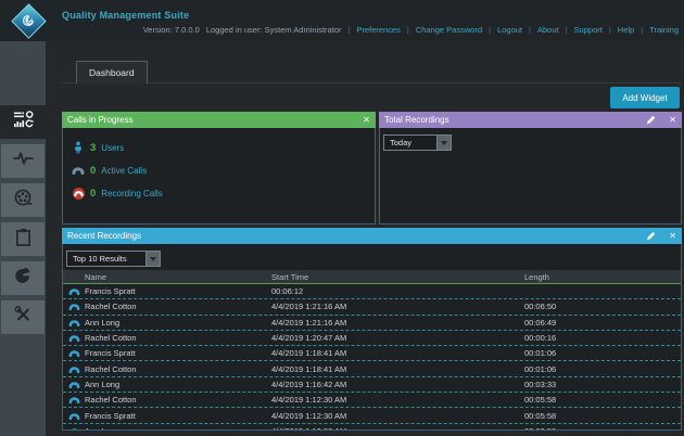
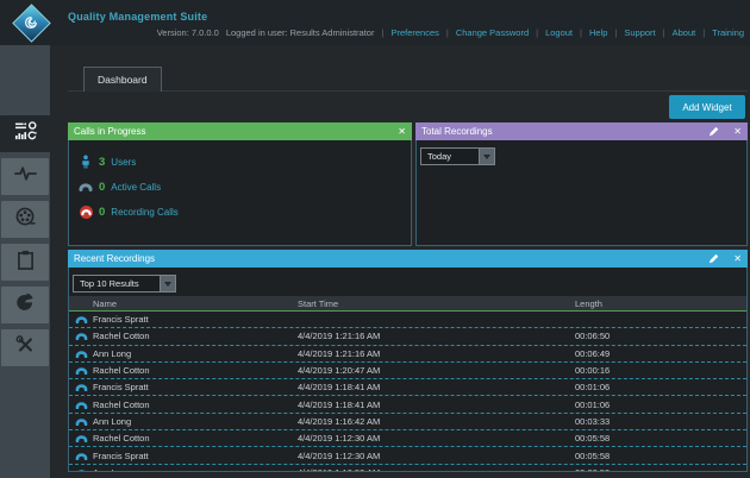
  Quality Management Suite
  Version: 7.0.0.0
- Logged in user: System Administrator
+ Logged in user: Results Administrator
  |
  Preferences
  |
  Change Password
  |
  Logout
- About
+ Help
  |
  Support
  |
- Help
+ About
  |
  Training
  Dashboard
  Add Widget
  Calls in Progress
  ✕
  3
  Users
  0
  Active Calls
  0
  Recording Calls
  Total Recordings
  ✕
  Today
  Recent Recordings
  ✕
  Top 10 Results
  Name
  Start Time
  Length
  Francis Spratt
- 00:06:12
  Rachel Cotton
  4/4/2019 1:21:16 AM
  00:06:50
  Ann Long
  4/4/2019 1:21:16 AM
  00:06:49
  Rachel Cotton
  4/4/2019 1:20:47 AM
  00:00:16
  Francis Spratt
  4/4/2019 1:18:41 AM
  00:01:06
  Rachel Cotton
  4/4/2019 1:18:41 AM
  00:01:06
  Ann Long
  4/4/2019 1:16:42 AM
  00:03:33
  Rachel Cotton
  4/4/2019 1:12:30 AM
  00:05:58
  Francis Spratt
  4/4/2019 1:12:30 AM
  00:05:58
